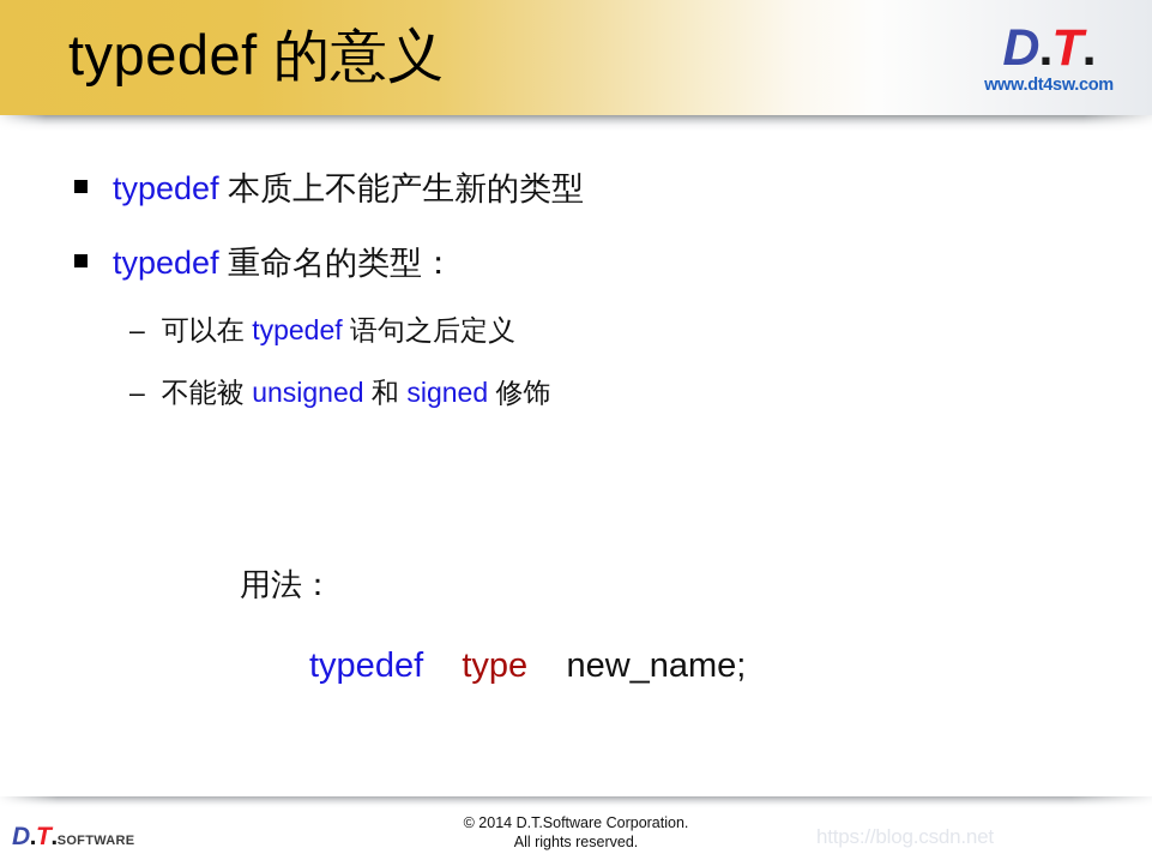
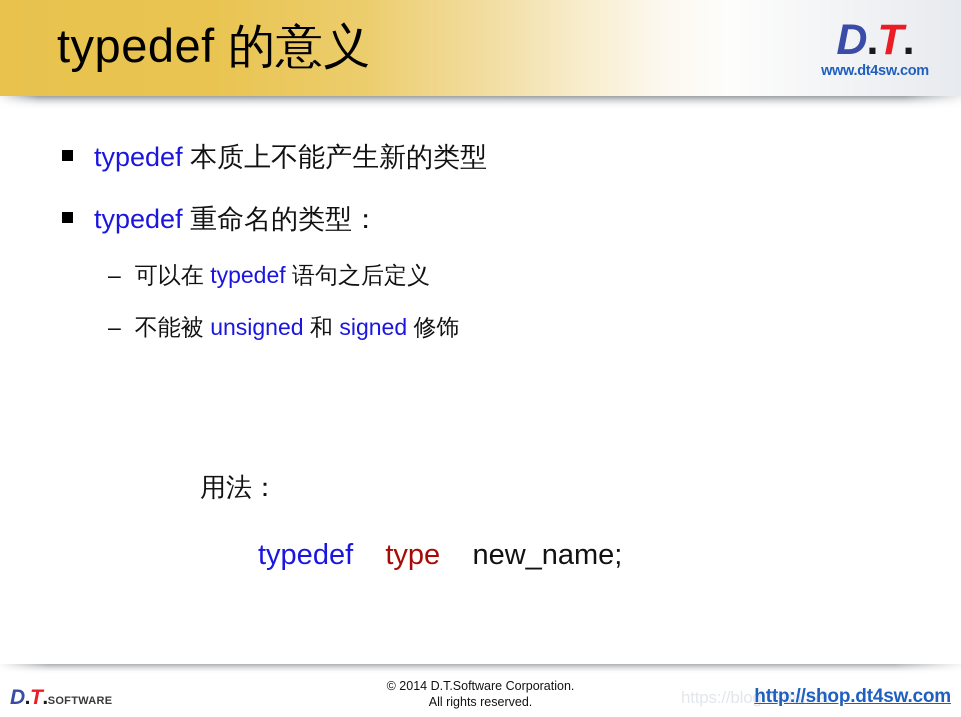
  typedef 的意义
  D.T.
  www.dt4sw.com
  typedef 本质上不能产生新的类型
  typedef 重命名的类型：
  –
  可以在 typedef 语句之后定义
  –
  不能被 unsigned 和 signed 修饰
  用法：
  typedef type new_name;
  D.T.software
  © 2014 D.T.Software Corporation.
  All rights reserved.
  https://blog.csdn.net
+ http://shop.dt4sw.com
